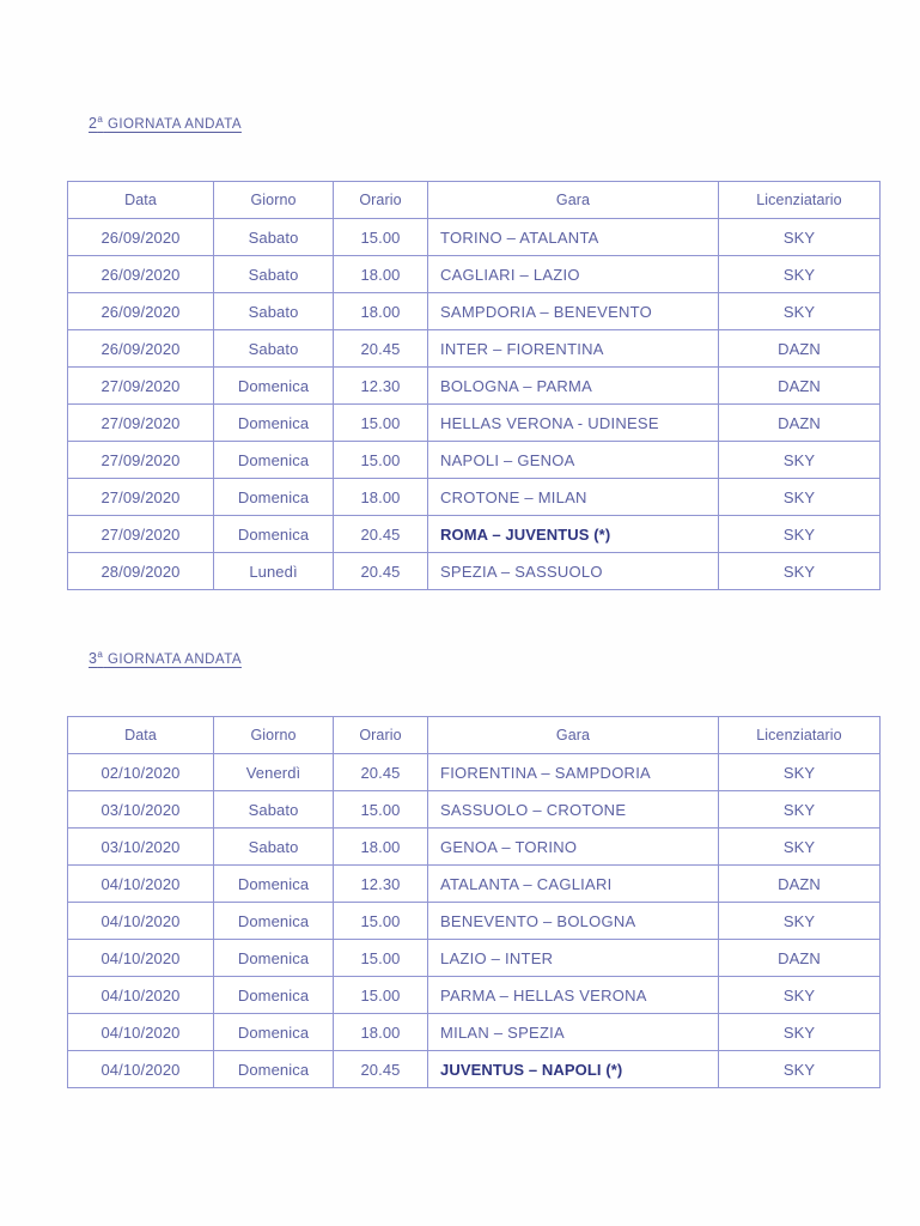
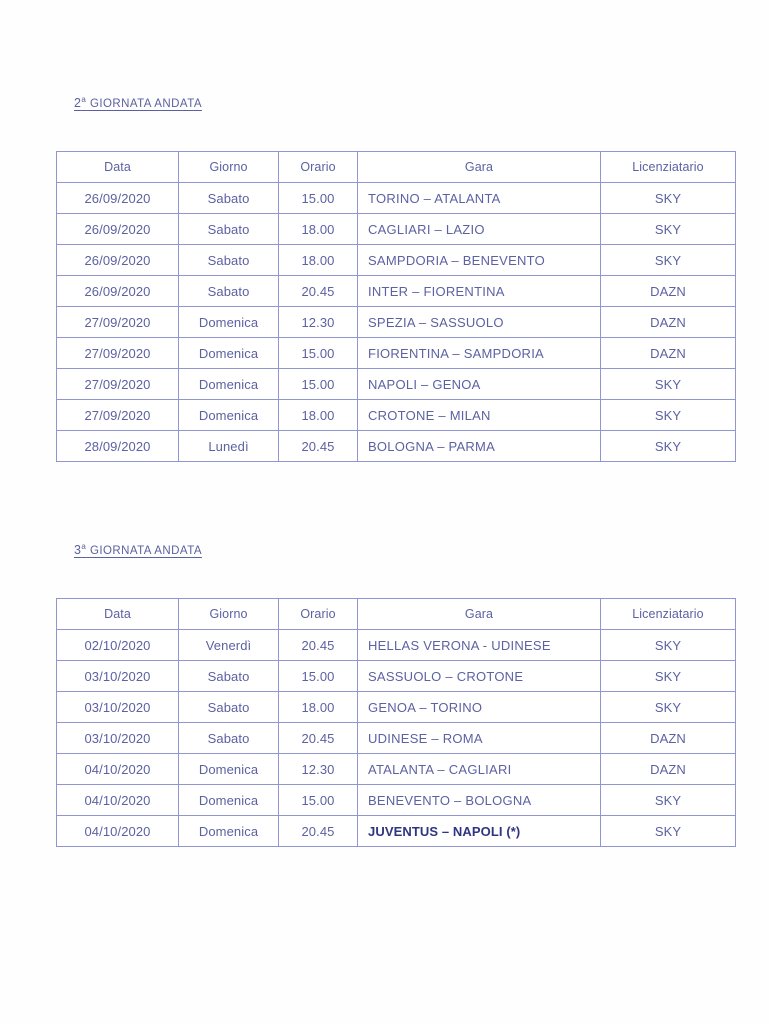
  2a GIORNATA ANDATA
  Data	Giorno	Orario	Gara	Licenziatario
  26/09/2020	Sabato	15.00	TORINO – ATALANTA	SKY
  26/09/2020	Sabato	18.00	CAGLIARI – LAZIO	SKY
  26/09/2020	Sabato	18.00	SAMPDORIA – BENEVENTO	SKY
  26/09/2020	Sabato	20.45	INTER – FIORENTINA	DAZN
- 27/09/2020	Domenica	12.30	BOLOGNA – PARMA	DAZN
+ 27/09/2020	Domenica	12.30	SPEZIA – SASSUOLO	DAZN
- 27/09/2020	Domenica	15.00	HELLAS VERONA - UDINESE	DAZN
+ 27/09/2020	Domenica	15.00	FIORENTINA – SAMPDORIA	DAZN
  27/09/2020	Domenica	15.00	NAPOLI – GENOA	SKY
  27/09/2020	Domenica	18.00	CROTONE – MILAN	SKY
- 27/09/2020	Domenica	20.45	ROMA – JUVENTUS (*)	SKY
- 28/09/2020	Lunedì	20.45	SPEZIA – SASSUOLO	SKY
+ 28/09/2020	Lunedì	20.45	BOLOGNA – PARMA	SKY
  3a GIORNATA ANDATA
  Data	Giorno	Orario	Gara	Licenziatario
- 02/10/2020	Venerdì	20.45	FIORENTINA – SAMPDORIA	SKY
+ 02/10/2020	Venerdì	20.45	HELLAS VERONA - UDINESE	SKY
  03/10/2020	Sabato	15.00	SASSUOLO – CROTONE	SKY
  03/10/2020	Sabato	18.00	GENOA – TORINO	SKY
+ 03/10/2020	Sabato	20.45	UDINESE – ROMA	DAZN
  04/10/2020	Domenica	12.30	ATALANTA – CAGLIARI	DAZN
  04/10/2020	Domenica	15.00	BENEVENTO – BOLOGNA	SKY
- 04/10/2020	Domenica	15.00	LAZIO – INTER	DAZN
- 04/10/2020	Domenica	15.00	PARMA – HELLAS VERONA	SKY
- 04/10/2020	Domenica	18.00	MILAN – SPEZIA	SKY
  04/10/2020	Domenica	20.45	JUVENTUS – NAPOLI (*)	SKY
